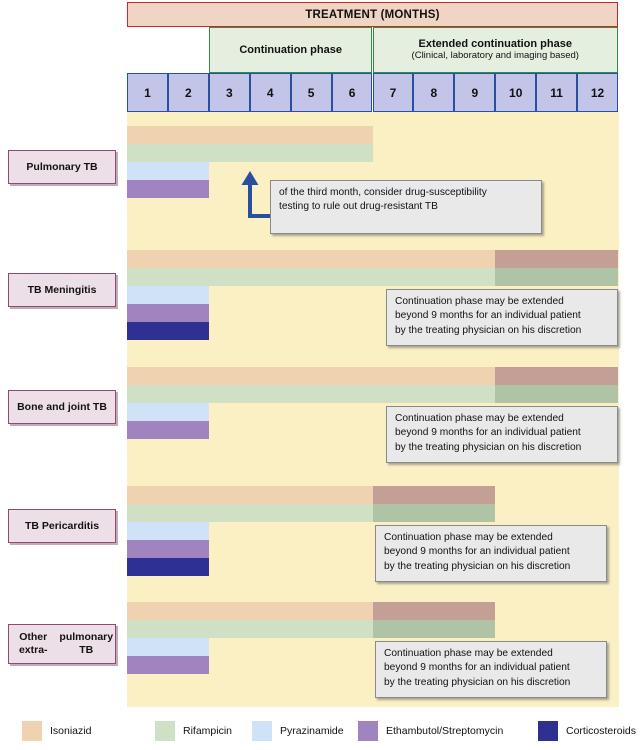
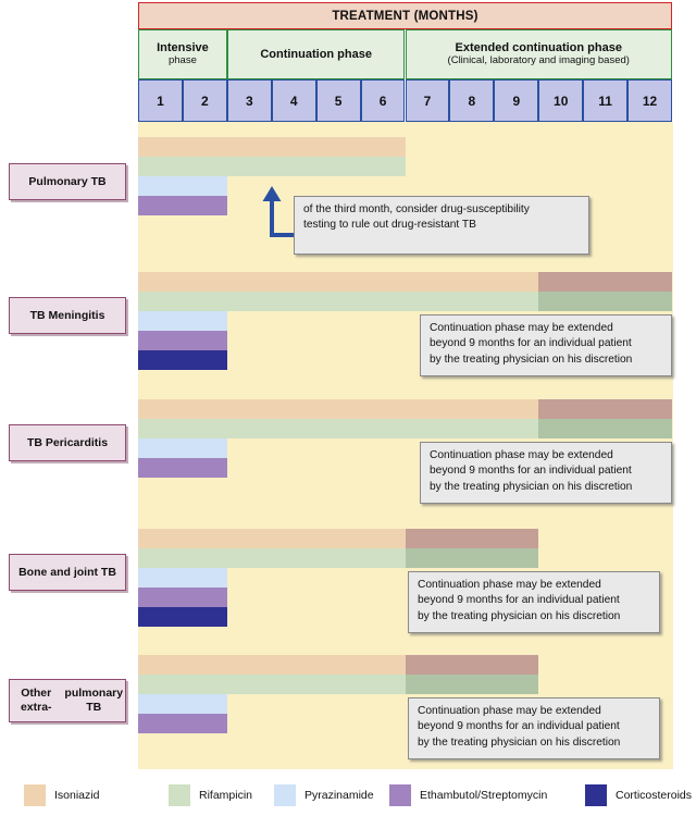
  TREATMENT (MONTHS)
+ Intensive
+ phase
  Continuation phase
  Extended continuation phase
  (Clinical, laboratory and imaging based)
  1
  2
  3
  4
  5
  6
  7
  8
  9
  10
  11
  12
  Isoniazid
  Rifampicin
  Pyrazinamide
  Ethambutol/Streptomycin
  Corticosteroids
  Pulmonary TB
  of the third month, consider drug-susceptibility
  testing to rule out drug-resistant TB
  TB Meningitis
  Continuation phase may be extended
  beyond 9 months for an individual patient
  by the treating physician on his discretion
- Bone and joint TB
+ TB Pericarditis
  Continuation phase may be extended
  beyond 9 months for an individual patient
  by the treating physician on his discretion
- TB Pericarditis
+ Bone and joint TB
  Continuation phase may be extended
  beyond 9 months for an individual patient
  by the treating physician on his discretion
  Other extra-
  pulmonary TB
  Continuation phase may be extended
  beyond 9 months for an individual patient
  by the treating physician on his discretion
